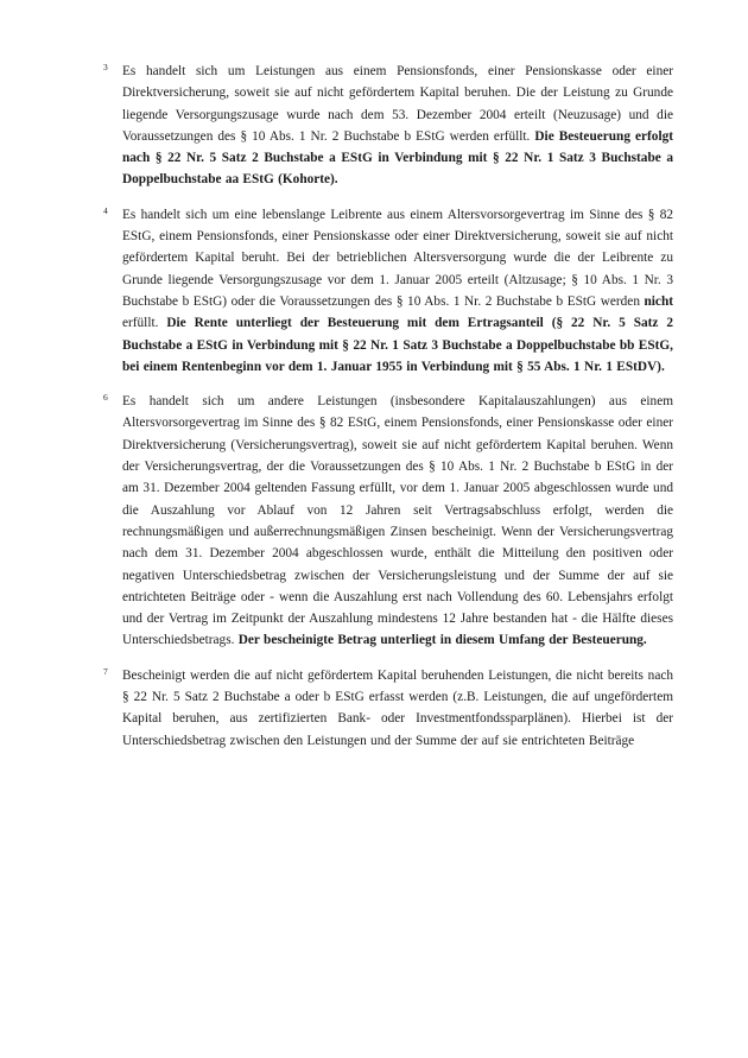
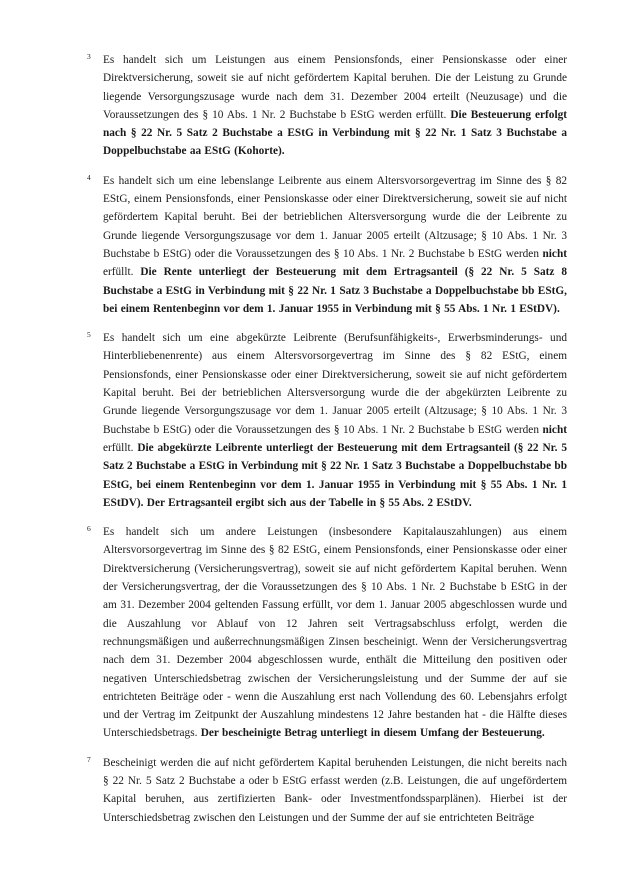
  3
- Es handelt sich um Leistungen aus einem Pensionsfonds, einer Pensionskasse oder einer Direktversicherung, soweit sie auf nicht gefördertem Kapital beruhen. Die der Leistung zu Grunde liegende Versorgungszusage wurde nach dem 53. Dezember 2004 erteilt (Neuzusage) und die Voraussetzungen des § 10 Abs. 1 Nr. 2 Buchstabe b EStG werden erfüllt. Die Besteuerung erfolgt nach § 22 Nr. 5 Satz 2 Buchstabe a EStG in Verbindung mit § 22 Nr. 1 Satz 3 Buchstabe a Doppelbuchstabe aa EStG (Kohorte).
+ Es handelt sich um Leistungen aus einem Pensionsfonds, einer Pensionskasse oder einer Direktversicherung, soweit sie auf nicht gefördertem Kapital beruhen. Die der Leistung zu Grunde liegende Versorgungszusage wurde nach dem 31. Dezember 2004 erteilt (Neuzusage) und die Voraussetzungen des § 10 Abs. 1 Nr. 2 Buchstabe b EStG werden erfüllt. Die Besteuerung erfolgt nach § 22 Nr. 5 Satz 2 Buchstabe a EStG in Verbindung mit § 22 Nr. 1 Satz 3 Buchstabe a Doppelbuchstabe aa EStG (Kohorte).
  4
- Es handelt sich um eine lebenslange Leibrente aus einem Altersvorsorgevertrag im Sinne des § 82 EStG, einem Pensionsfonds, einer Pensionskasse oder einer Direktversicherung, soweit sie auf nicht gefördertem Kapital beruht. Bei der betrieblichen Altersversorgung wurde die der Leibrente zu Grunde liegende Versorgungszusage vor dem 1. Januar 2005 erteilt (Altzusage; § 10 Abs. 1 Nr. 3 Buchstabe b EStG) oder die Voraussetzungen des § 10 Abs. 1 Nr. 2 Buchstabe b EStG werden nicht erfüllt. Die Rente unterliegt der Besteuerung mit dem Ertragsanteil (§ 22 Nr. 5 Satz 2 Buchstabe a EStG in Verbindung mit § 22 Nr. 1 Satz 3 Buchstabe a Doppelbuchstabe bb EStG, bei einem Rentenbeginn vor dem 1. Januar 1955 in Verbindung mit § 55 Abs. 1 Nr. 1 EStDV).
+ Es handelt sich um eine lebenslange Leibrente aus einem Altersvorsorgevertrag im Sinne des § 82 EStG, einem Pensionsfonds, einer Pensionskasse oder einer Direktversicherung, soweit sie auf nicht gefördertem Kapital beruht. Bei der betrieblichen Altersversorgung wurde die der Leibrente zu Grunde liegende Versorgungszusage vor dem 1. Januar 2005 erteilt (Altzusage; § 10 Abs. 1 Nr. 3 Buchstabe b EStG) oder die Voraussetzungen des § 10 Abs. 1 Nr. 2 Buchstabe b EStG werden nicht erfüllt. Die Rente unterliegt der Besteuerung mit dem Ertragsanteil (§ 22 Nr. 5 Satz 8 Buchstabe a EStG in Verbindung mit § 22 Nr. 1 Satz 3 Buchstabe a Doppelbuchstabe bb EStG, bei einem Rentenbeginn vor dem 1. Januar 1955 in Verbindung mit § 55 Abs. 1 Nr. 1 EStDV).
+ 5
+ Es handelt sich um eine abgekürzte Leibrente (Berufsunfähigkeits-, Erwerbsminderungs- und Hinterbliebenenrente) aus einem Altersvorsorgevertrag im Sinne des § 82 EStG, einem Pensionsfonds, einer Pensionskasse oder einer Direktversicherung, soweit sie auf nicht gefördertem Kapital beruht. Bei der betrieblichen Altersversorgung wurde die der abgekürzten Leibrente zu Grunde liegende Versorgungszusage vor dem 1. Januar 2005 erteilt (Altzusage; § 10 Abs. 1 Nr. 3 Buchstabe b EStG) oder die Voraussetzungen des § 10 Abs. 1 Nr. 2 Buchstabe b EStG werden nicht erfüllt. Die abgekürzte Leibrente unterliegt der Besteuerung mit dem Ertragsanteil (§ 22 Nr. 5 Satz 2 Buchstabe a EStG in Verbindung mit § 22 Nr. 1 Satz 3 Buchstabe a Doppelbuchstabe bb EStG, bei einem Rentenbeginn vor dem 1. Januar 1955 in Verbindung mit § 55 Abs. 1 Nr. 1 EStDV). Der Ertragsanteil ergibt sich aus der Tabelle in § 55 Abs. 2 EStDV.
  6
  Es handelt sich um andere Leistungen (insbesondere Kapitalauszahlungen) aus einem Altersvorsorgevertrag im Sinne des § 82 EStG, einem Pensionsfonds, einer Pensionskasse oder einer Direktversicherung (Versicherungsvertrag), soweit sie auf nicht gefördertem Kapital beruhen. Wenn der Versicherungsvertrag, der die Voraussetzungen des § 10 Abs. 1 Nr. 2 Buchstabe b EStG in der am 31. Dezember 2004 geltenden Fassung erfüllt, vor dem 1. Januar 2005 abgeschlossen wurde und die Auszahlung vor Ablauf von 12 Jahren seit Vertragsabschluss erfolgt, werden die rechnungsmäßigen und außerrechnungsmäßigen Zinsen bescheinigt. Wenn der Versicherungsvertrag nach dem 31. Dezember 2004 abgeschlossen wurde, enthält die Mitteilung den positiven oder negativen Unterschiedsbetrag zwischen der Versicherungsleistung und der Summe der auf sie entrichteten Beiträge oder - wenn die Auszahlung erst nach Vollendung des 60. Lebensjahrs erfolgt und der Vertrag im Zeitpunkt der Auszahlung mindestens 12 Jahre bestanden hat - die Hälfte dieses Unterschiedsbetrags. Der bescheinigte Betrag unterliegt in diesem Umfang der Besteuerung.
  7
  Bescheinigt werden die auf nicht gefördertem Kapital beruhenden Leistungen, die nicht bereits nach § 22 Nr. 5 Satz 2 Buchstabe a oder b EStG erfasst werden (z.B. Leistungen, die auf ungefördertem Kapital beruhen, aus zertifizierten Bank- oder Investmentfondssparplänen). Hierbei ist der Unterschiedsbetrag zwischen den Leistungen und der Summe der auf sie entrichteten Beiträge
